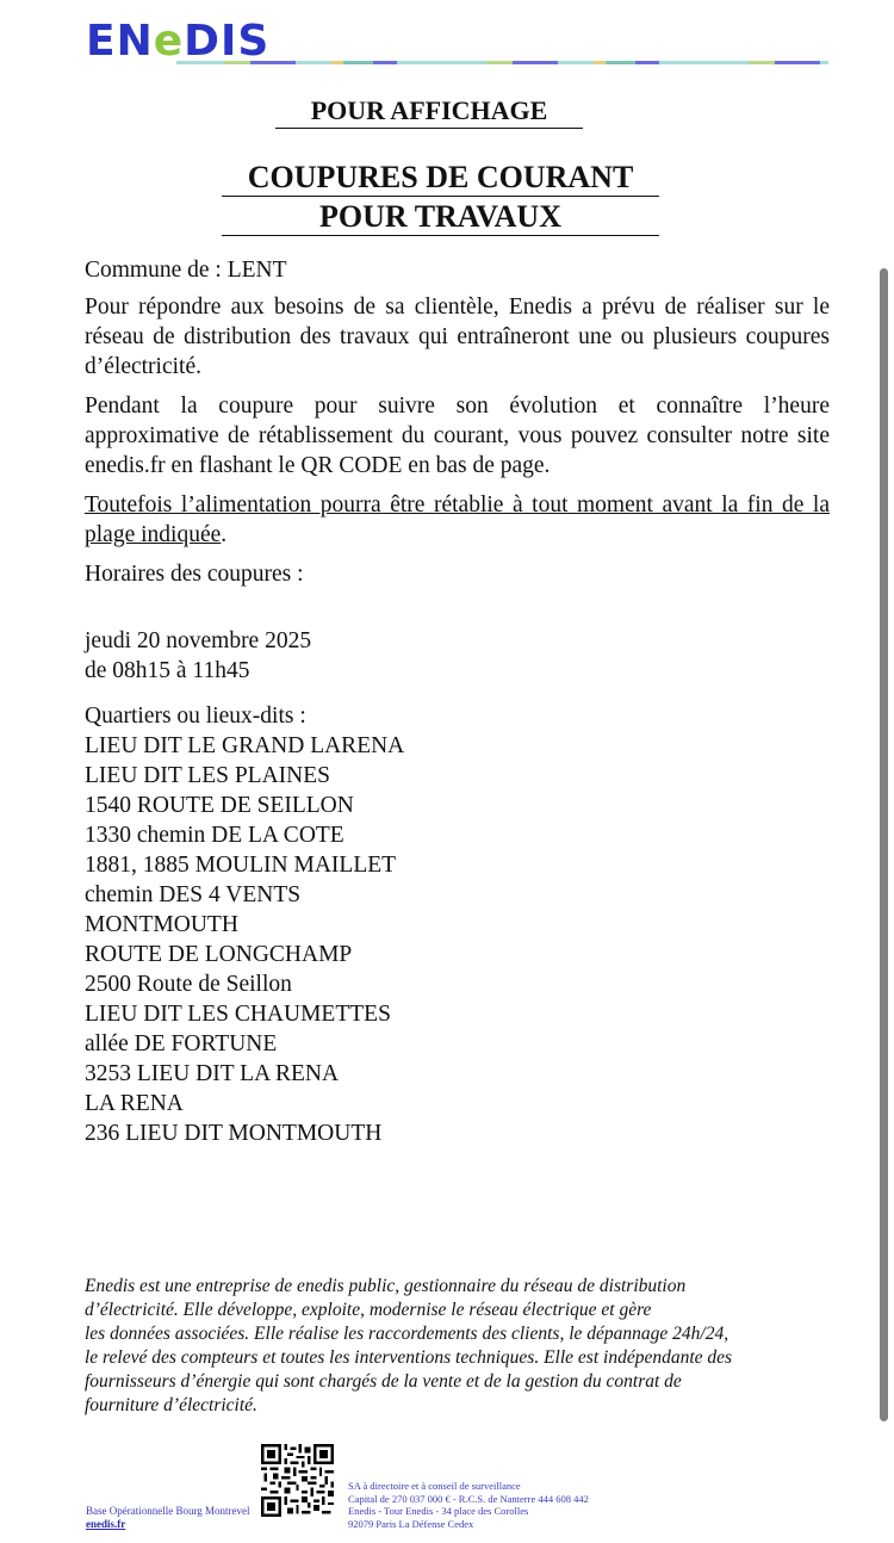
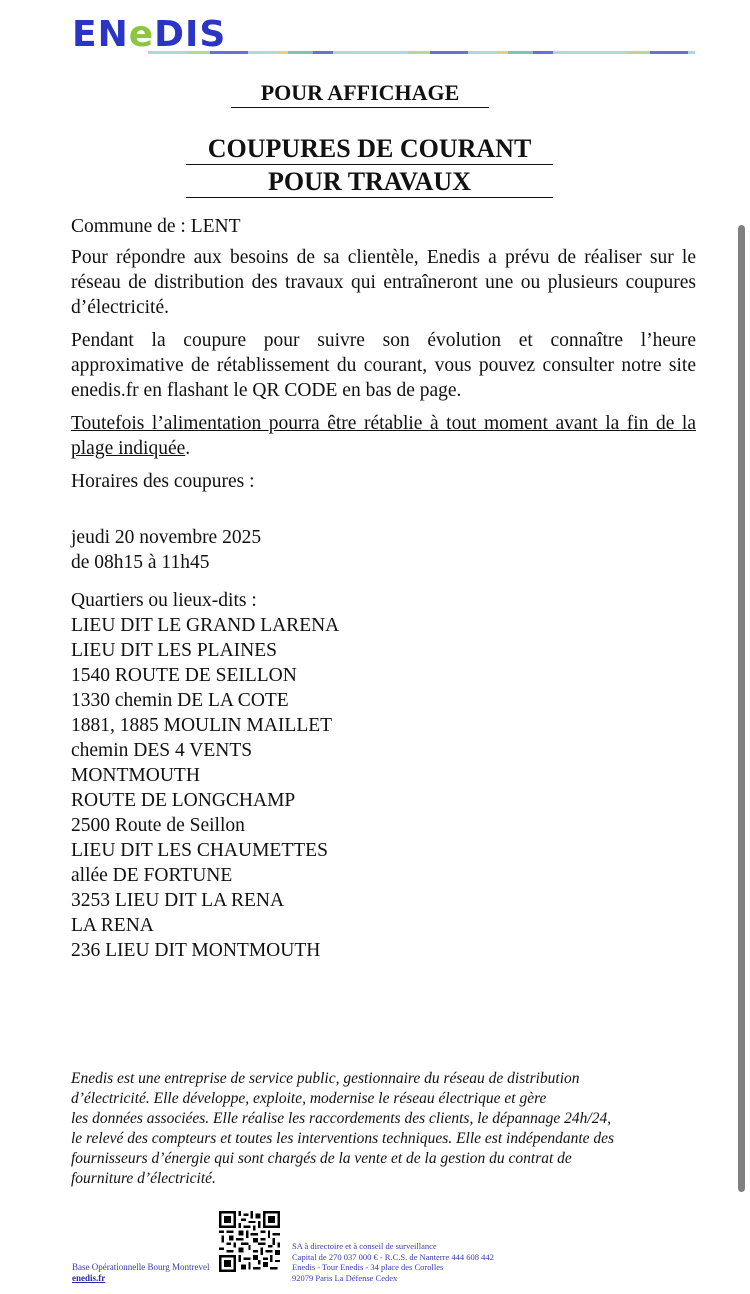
  EN
  e
  DIS
  POUR AFFICHAGE
  COUPURES DE COURANT
  POUR TRAVAUX
  Commune de : LENT
  Pour répondre aux besoins de sa clientèle, Enedis a prévu de réaliser sur le réseau de distribution des travaux qui entraîneront une ou plusieurs coupures d’électricité.
  Pendant la coupure pour suivre son évolution et connaître l’heure approximative de rétablissement du courant, vous pouvez consulter notre site enedis.fr en flashant le QR CODE en bas de page.
  Toutefois l’alimentation pourra être rétablie à tout moment avant la fin de la plage indiquée.
  Horaires des coupures :
  jeudi 20 novembre 2025
  de 08h15 à 11h45
  Quartiers ou lieux-dits :
  LIEU DIT LE GRAND LARENA
  LIEU DIT LES PLAINES
  1540 ROUTE DE SEILLON
  1330 chemin DE LA COTE
  1881, 1885 MOULIN MAILLET
  chemin DES 4 VENTS
  MONTMOUTH
  ROUTE DE LONGCHAMP
  2500 Route de Seillon
  LIEU DIT LES CHAUMETTES
  allée DE FORTUNE
  3253 LIEU DIT LA RENA
  LA RENA
  236 LIEU DIT MONTMOUTH
- Enedis est une entreprise de enedis public, gestionnaire du réseau de distribution
+ Enedis est une entreprise de service public, gestionnaire du réseau de distribution
  d’électricité. Elle développe, exploite, modernise le réseau électrique et gère
  les données associées. Elle réalise les raccordements des clients, le dépannage 24h/24,
  le relevé des compteurs et toutes les interventions techniques. Elle est indépendante des
  fournisseurs d’énergie qui sont chargés de la vente et de la gestion du contrat de
  fourniture d’électricité.
  Base Opérationnelle Bourg Montrevel
  enedis.fr
  SA à directoire et à conseil de surveillance
  Capital de 270 037 000 € - R.C.S. de Nanterre 444 608 442
  Enedis - Tour Enedis - 34 place des Corolles
  92079 Paris La Défense Cedex
